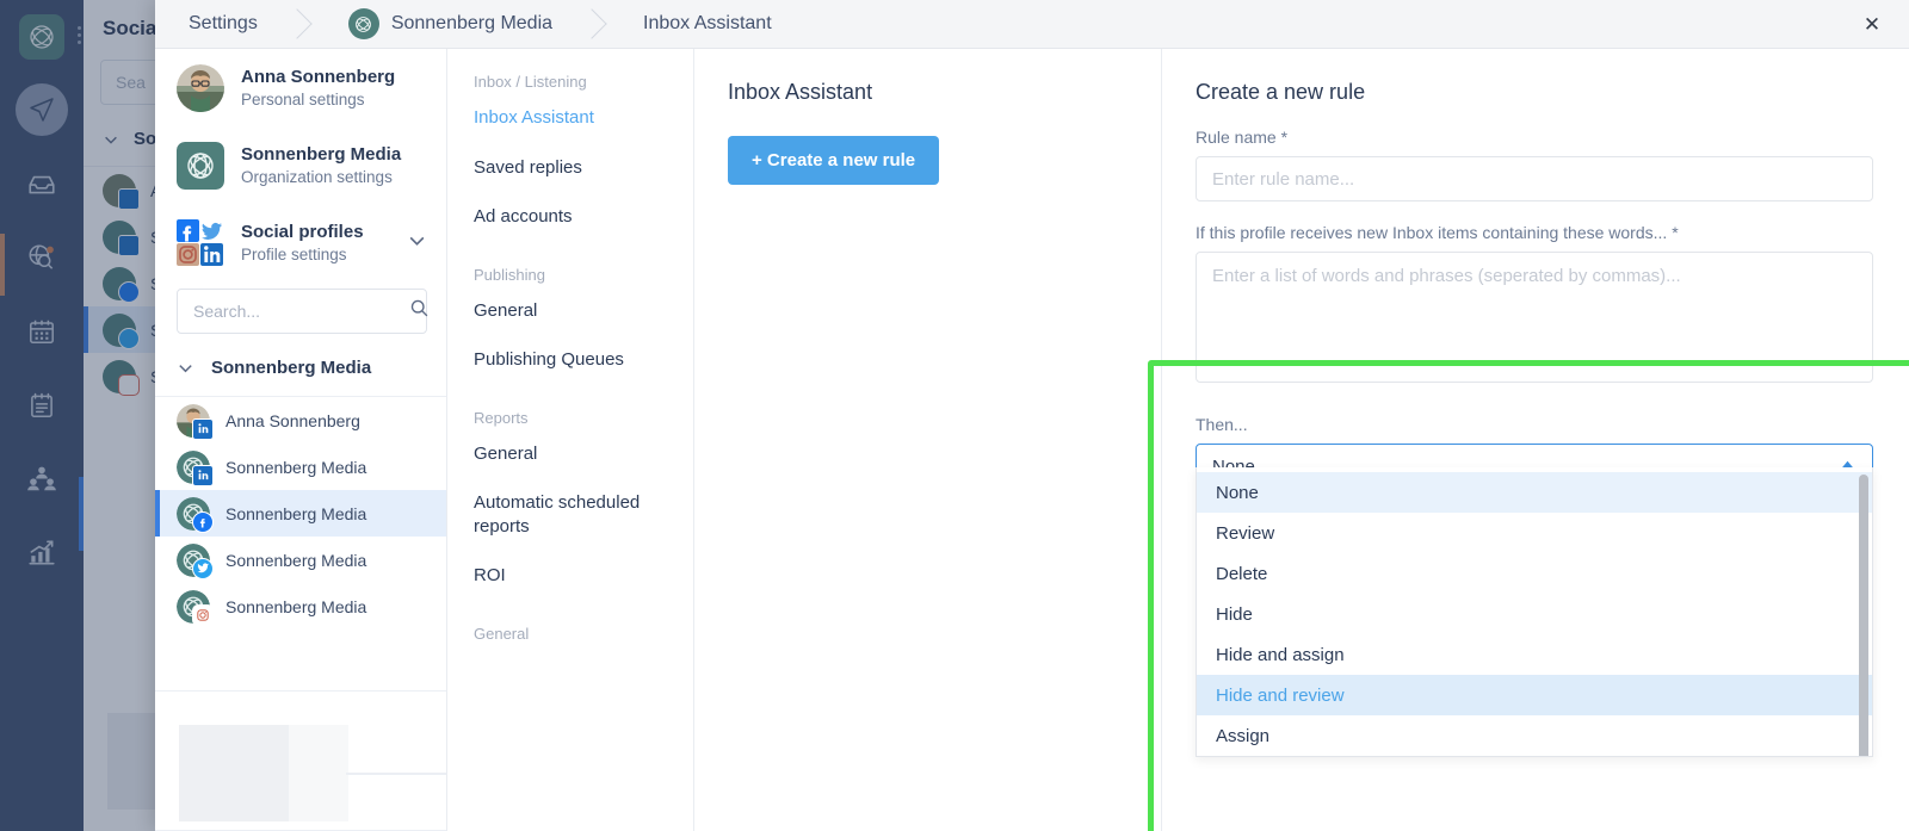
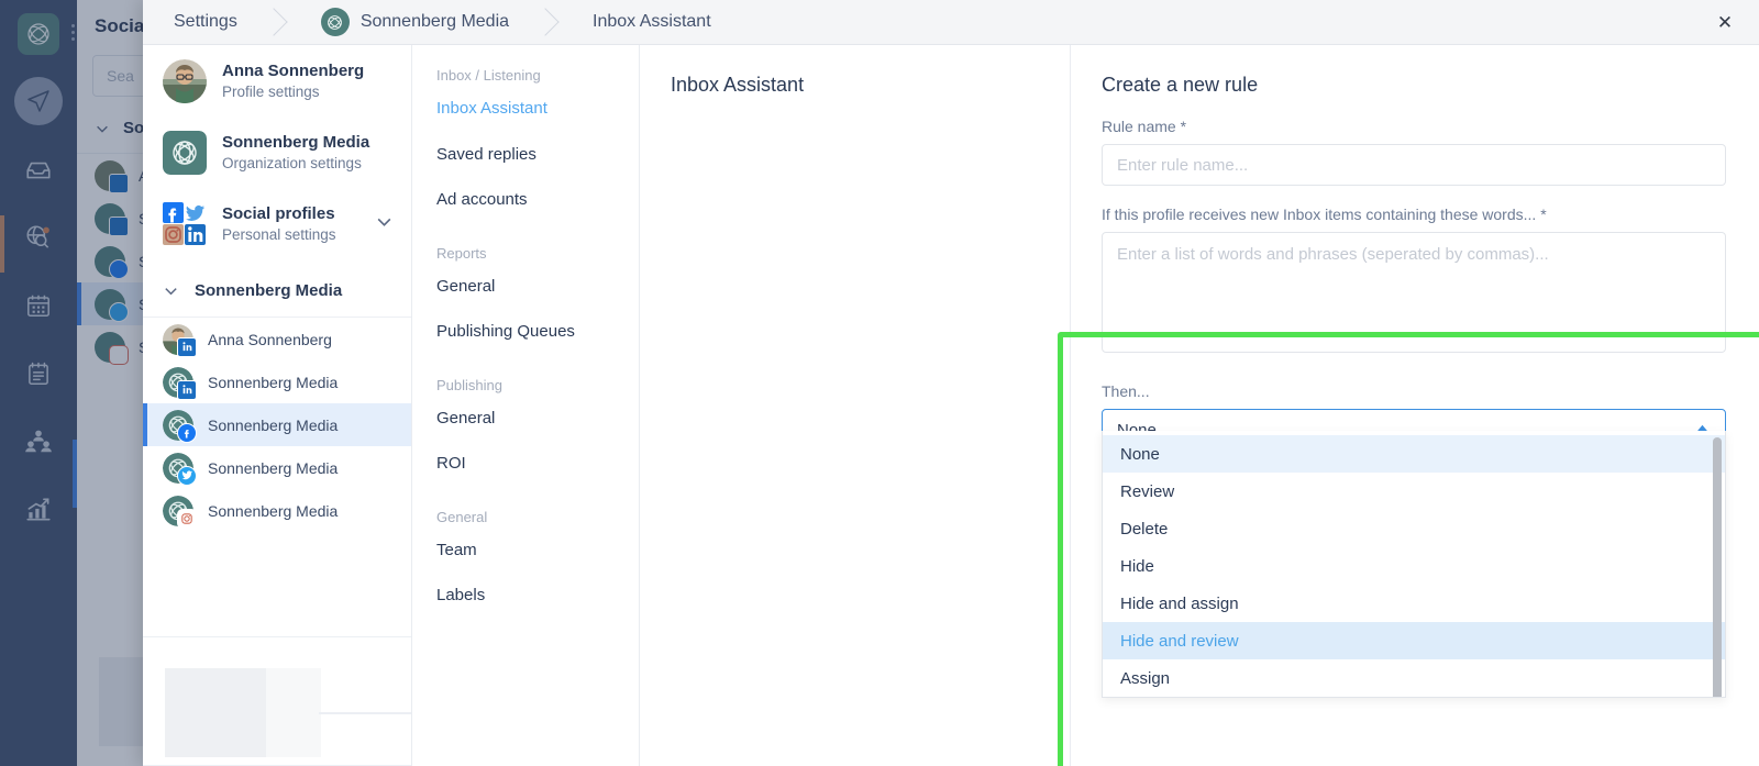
  Socia
  Sea
  So
  Settings
  Sonnenberg Media
  Inbox Assistant
  ✕
  Anna Sonnenberg
- Personal settings
+ Profile settings
  Sonnenberg Media
  Organization settings
  Social profiles
- Profile settings
+ Personal settings
- Search...
  Sonnenberg Media
  Anna Sonnenberg
  Sonnenberg Media
  Sonnenberg Media
  Sonnenberg Media
  Sonnenberg Media
  Inbox / Listening
  Inbox Assistant
  Saved replies
  Ad accounts
- Publishing
+ Reports
  General
  Publishing Queues
- Reports
+ Publishing
  General
- Automatic scheduled reports
  ROI
  General
+ Team
+ Labels
  Inbox Assistant
- + Create a new rule
  Create a new rule
  Rule name *
  Enter rule name...
  If this profile receives new Inbox items containing these words... *
  Enter a list of words and phrases (seperated by commas)...
  Then...
  None
  None
  Review
  Delete
  Hide
  Hide and assign
  Hide and review
  Assign
